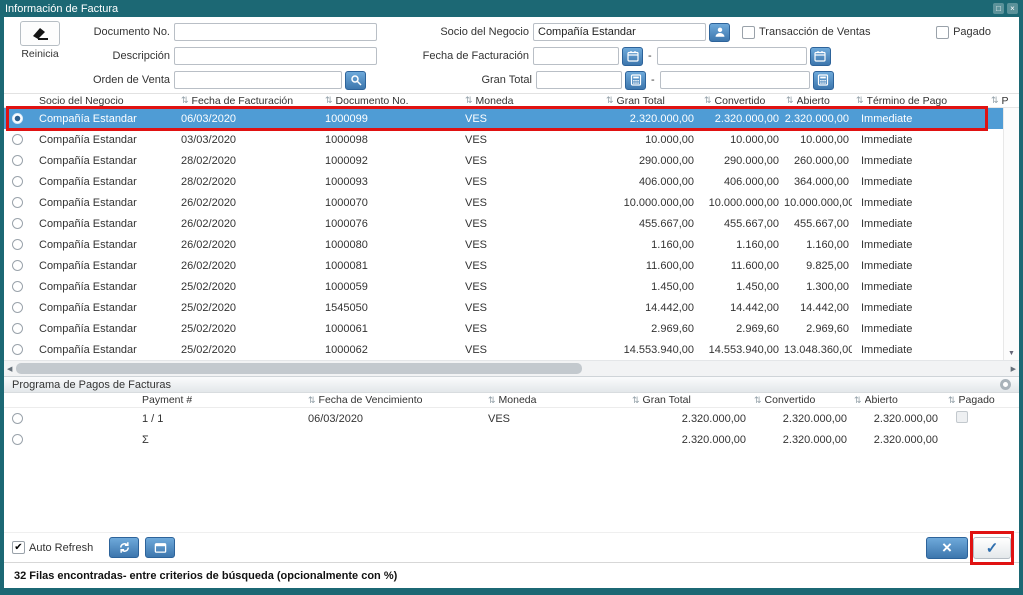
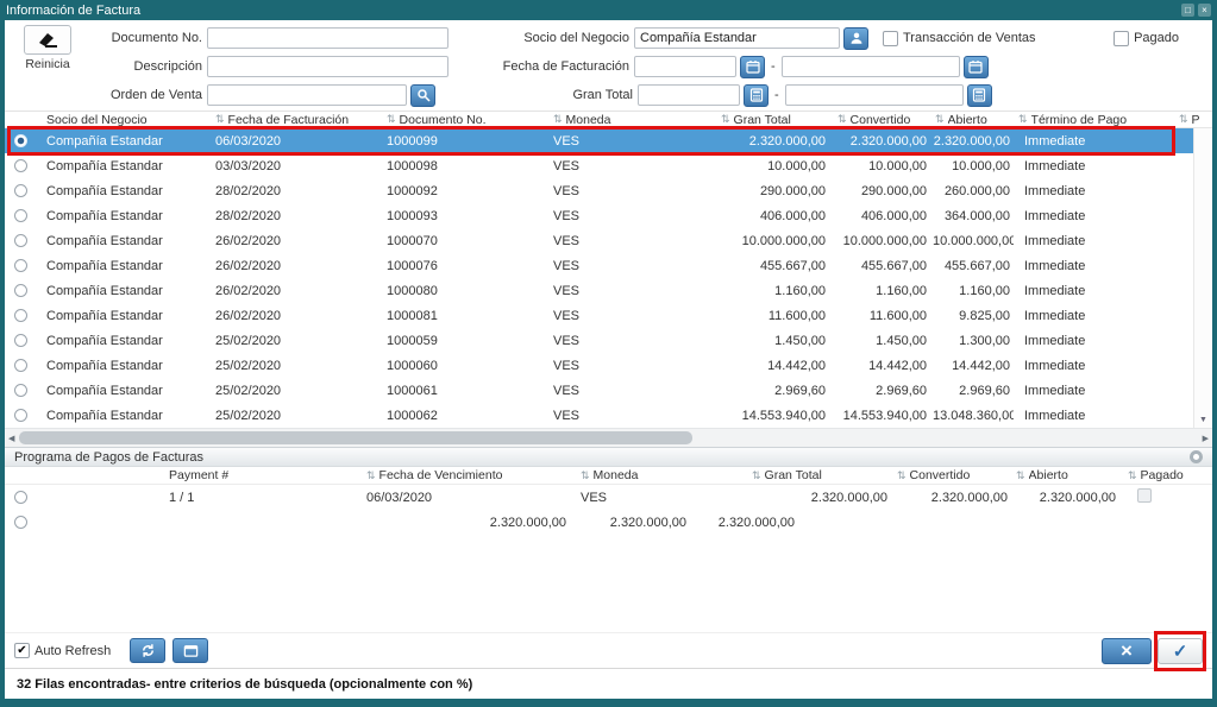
  Información de Factura
  □
  ×
  Reinicia
  Documento No.
  Socio del Negocio
  Compañía Estandar
  Transacción de Ventas
  Pagado
  Descripción
  Fecha de Facturación
  -
  Orden de Venta
  Gran Total
  -
  Socio del Negocio
  ⇅
  Fecha de Facturación
  ⇅
  Documento No.
  ⇅
  Moneda
  ⇅
  Gran Total
  ⇅
  Convertido
  ⇅
  Abierto
  ⇅
  Término de Pago
  ⇅
  P
  Compañía Estandar
  06/03/2020
  1000099
  VES
  2.320.000,00
  2.320.000,00
  2.320.000,00
  Immediate
  Compañía Estandar
  03/03/2020
  1000098
  VES
  10.000,00
  10.000,00
  10.000,00
  Immediate
  Compañía Estandar
  28/02/2020
  1000092
  VES
  290.000,00
  290.000,00
  260.000,00
  Immediate
  Compañía Estandar
  28/02/2020
  1000093
  VES
  406.000,00
  406.000,00
  364.000,00
  Immediate
  Compañía Estandar
  26/02/2020
  1000070
  VES
  10.000.000,00
  10.000.000,00
  10.000.000,00
  Immediate
  Compañía Estandar
  26/02/2020
  1000076
  VES
  455.667,00
  455.667,00
  455.667,00
  Immediate
  Compañía Estandar
  26/02/2020
  1000080
  VES
  1.160,00
  1.160,00
  1.160,00
  Immediate
  Compañía Estandar
  26/02/2020
  1000081
  VES
  11.600,00
  11.600,00
  9.825,00
  Immediate
  Compañía Estandar
  25/02/2020
  1000059
  VES
  1.450,00
  1.450,00
  1.300,00
  Immediate
  Compañía Estandar
  25/02/2020
- 1545050
+ 1000060
  VES
  14.442,00
  14.442,00
  14.442,00
  Immediate
  Compañía Estandar
  25/02/2020
  1000061
  VES
  2.969,60
  2.969,60
  2.969,60
  Immediate
  Compañía Estandar
  25/02/2020
  1000062
  VES
  14.553.940,00
  14.553.940,00
  13.048.360,00
  Immediate
  Programa de Pagos de Facturas
  Payment #
  ⇅
  Fecha de Vencimiento
  ⇅
  Moneda
  ⇅
  Gran Total
  ⇅
  Convertido
  ⇅
  Abierto
  ⇅
  Pagado
  1 / 1
  06/03/2020
  VES
  2.320.000,00
  2.320.000,00
  2.320.000,00
- Σ
  2.320.000,00
  2.320.000,00
  2.320.000,00
  ✔
  Auto Refresh
  ×
  ✓
  32 Filas encontradas- entre criterios de búsqueda (opcionalmente con %)
